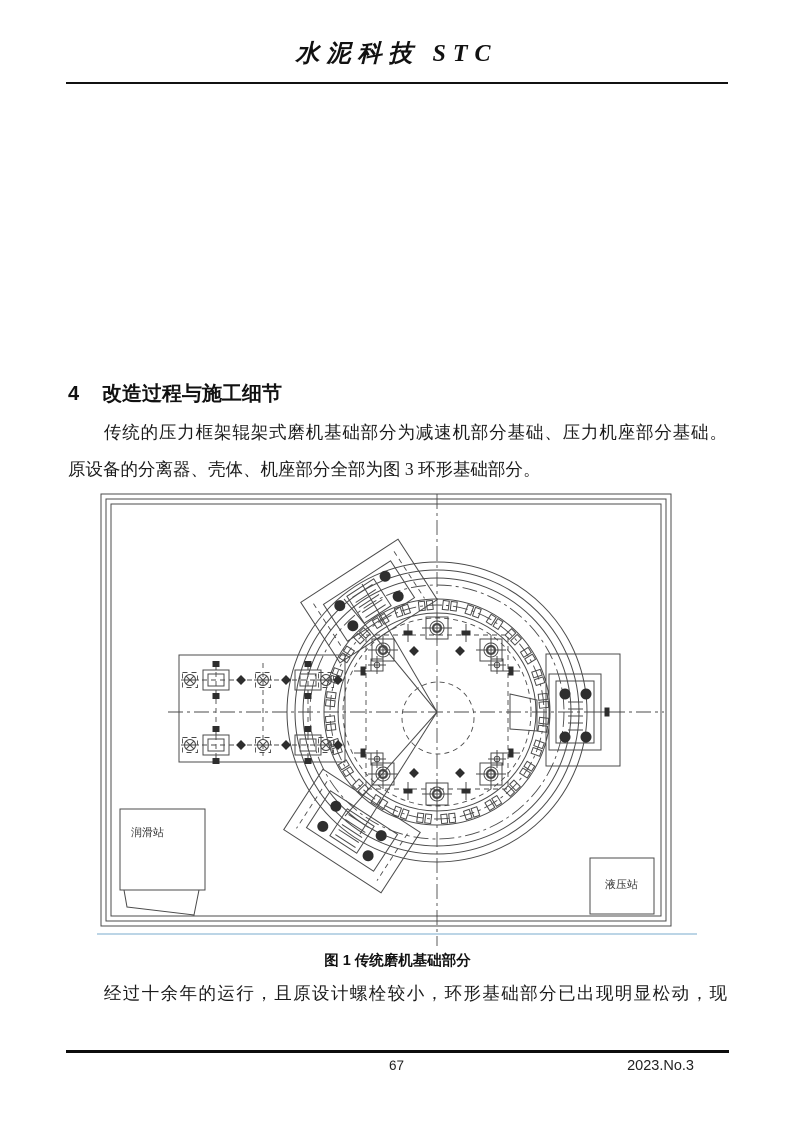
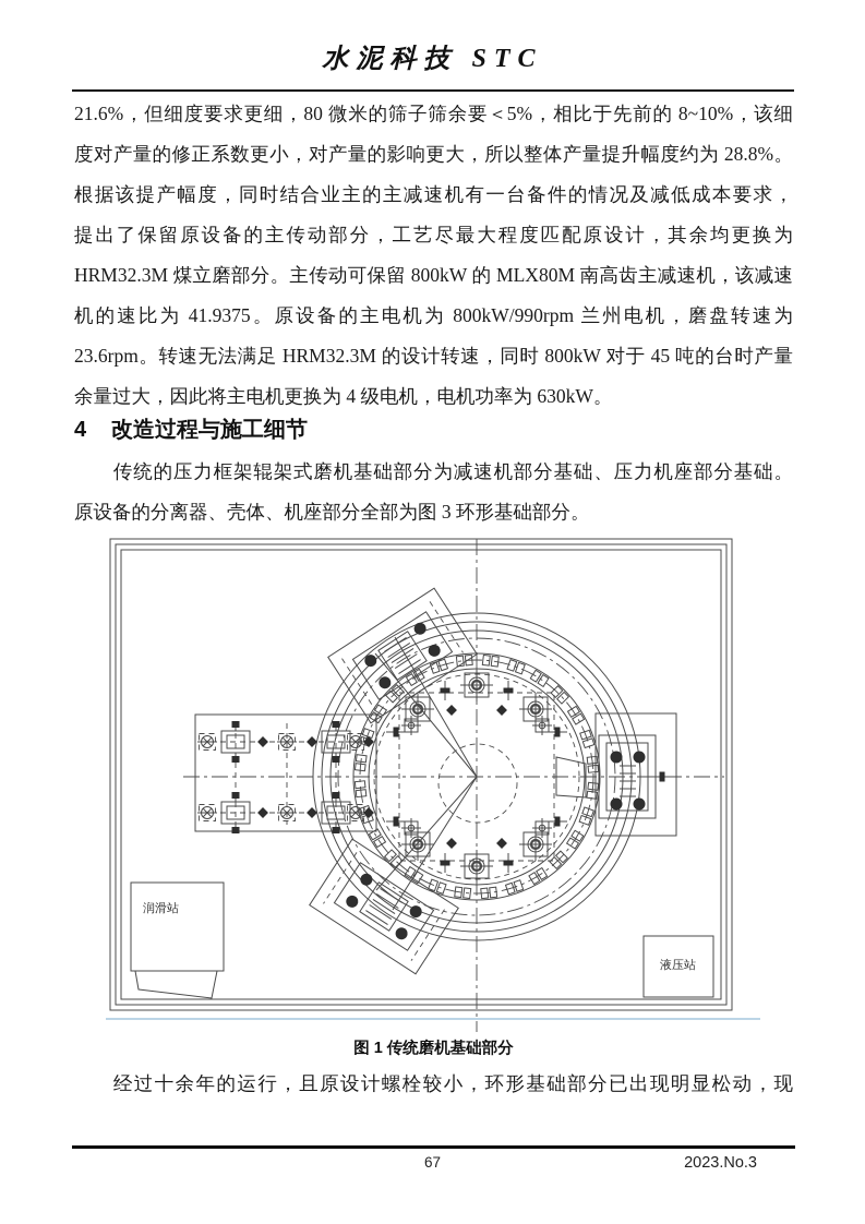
  水泥科技 STC
+ 21.6%，但细度要求更细，80 微米的筛子筛余要＜5%，相比于先前的 8~10%，该细
+ 度对产量的修正系数更小，对产量的影响更大，所以整体产量提升幅度约为 28.8%。
+ 根据该提产幅度，同时结合业主的主减速机有一台备件的情况及减低成本要求，
+ 提出了保留原设备的主传动部分，工艺尽最大程度匹配原设计，其余均更换为
+ HRM32.3M 煤立磨部分。主传动可保留 800kW 的 MLX80M 南高齿主减速机，该减速
+ 机的速比为 41.9375。原设备的主电机为 800kW/990rpm 兰州电机，磨盘转速为
+ 23.6rpm。转速无法满足 HRM32.3M 的设计转速，同时 800kW 对于 45 吨的台时产量
+ 余量过大，因此将主电机更换为 4 级电机，电机功率为 630kW。
  4 改造过程与施工细节
  传统的压力框架辊架式磨机基础部分为减速机部分基础、压力机座部分基础。
  原设备的分离器、壳体、机座部分全部为图 3 环形基础部分。
  润滑站
  液压站
  图 1 传统磨机基础部分
  经过十余年的运行，且原设计螺栓较小，环形基础部分已出现明显松动，现
  67
  2023.No.3
